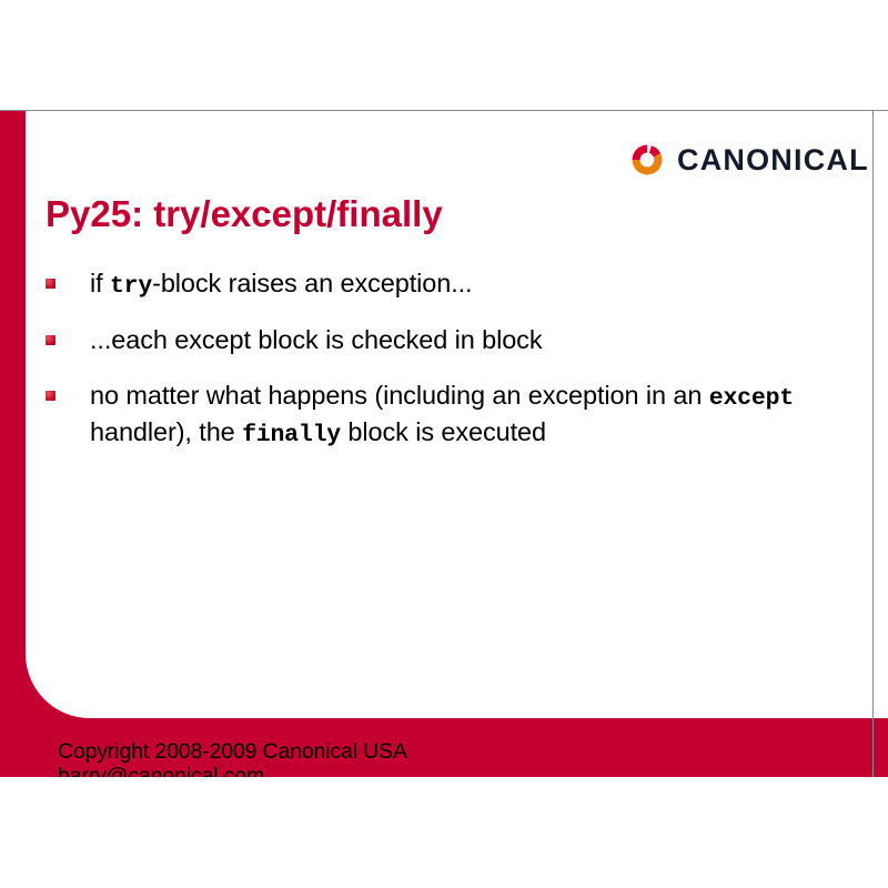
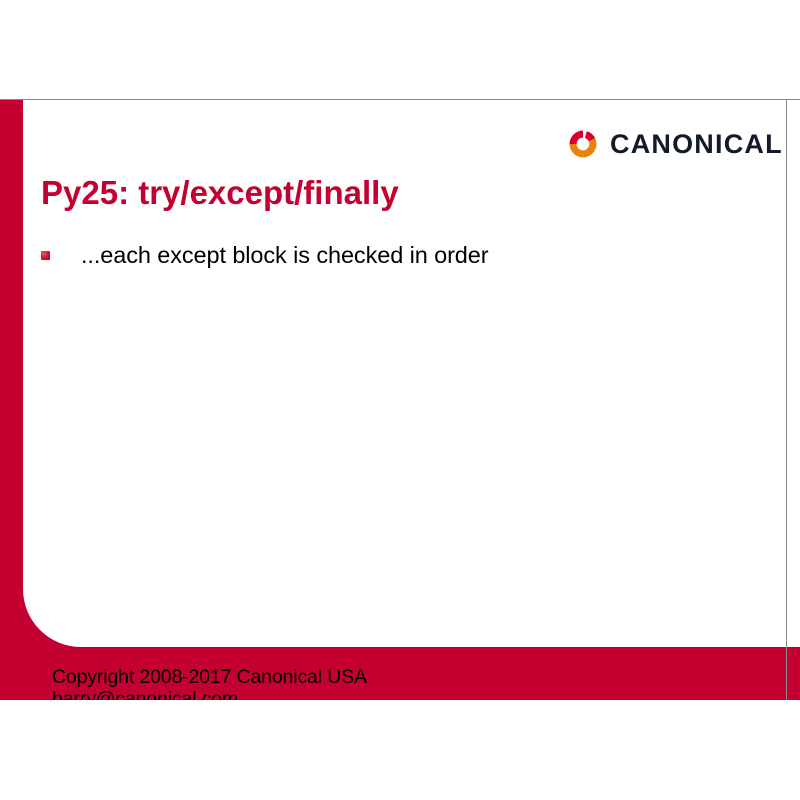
  CANONICAL
  Py25: try/except/finally
- if try-block raises an exception...
- ...each except block is checked in block
+ ...each except block is checked in order
- no matter what happens (including an exception in an except handler), the finally block is executed
- Copyright 2008-2009 Canonical USA
+ Copyright 2008-2017 Canonical USA
  barry@canonical.com
